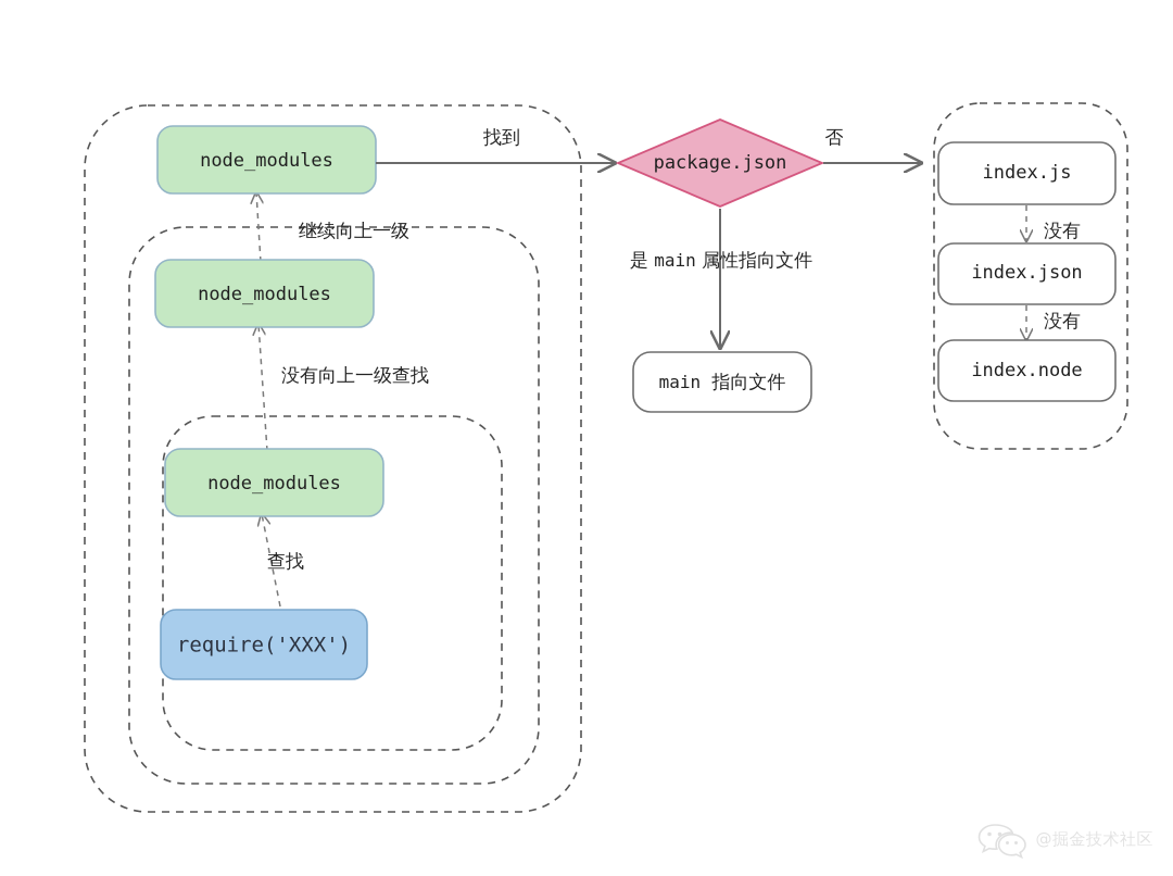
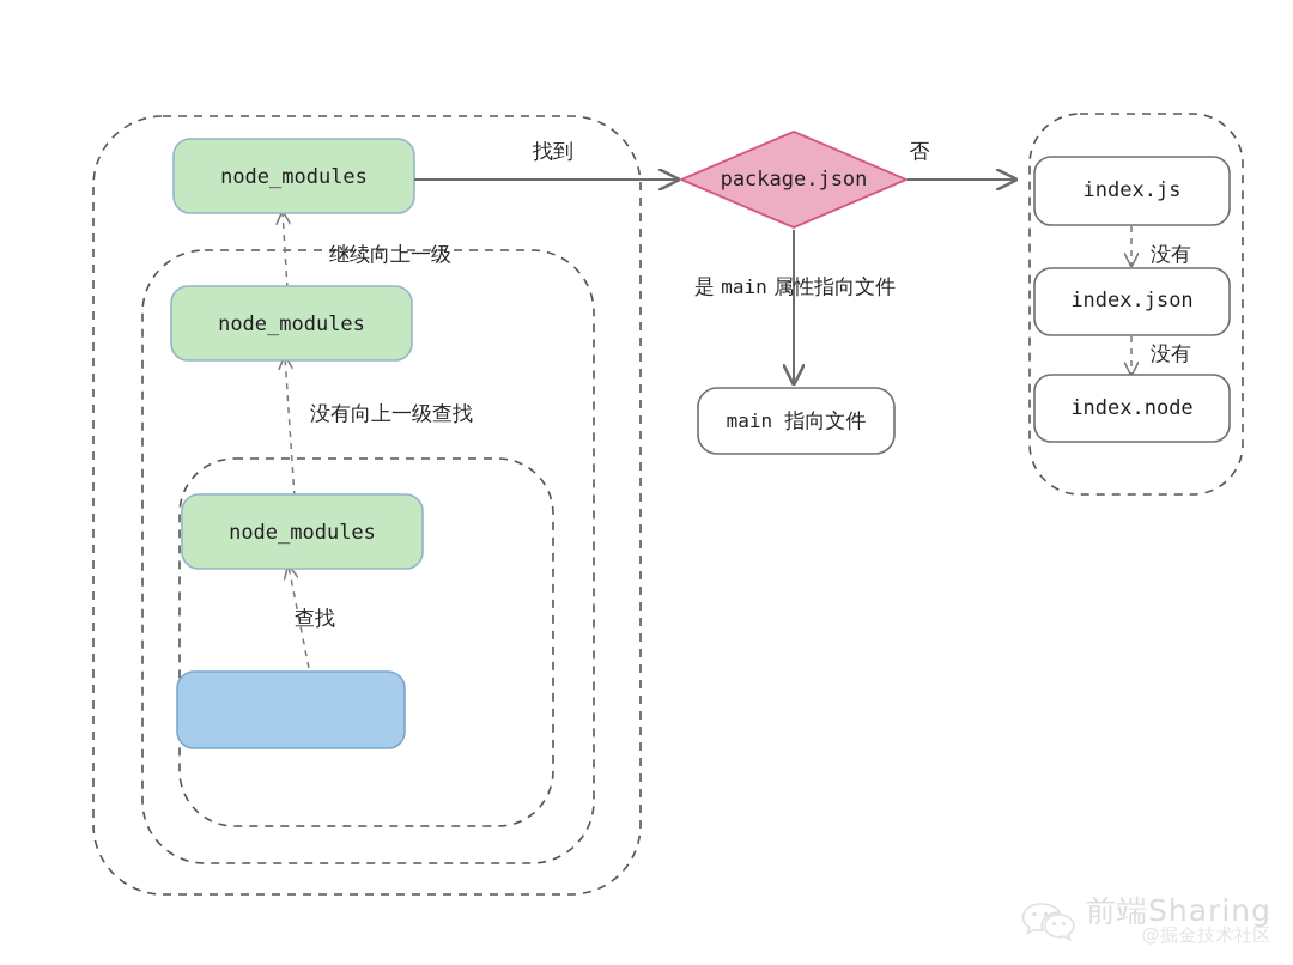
  node_modules
  node_modules
  node_modules
- require('XXX')
  继续向上一级
  没有向上一级查找
  查找
  找到
  package.json
  否
  是 main 属性指向文件
  main 指向文件
  index.js
  没有
  index.json
  没有
  index.node
+ 前端Sharing
  @掘金技术社区
